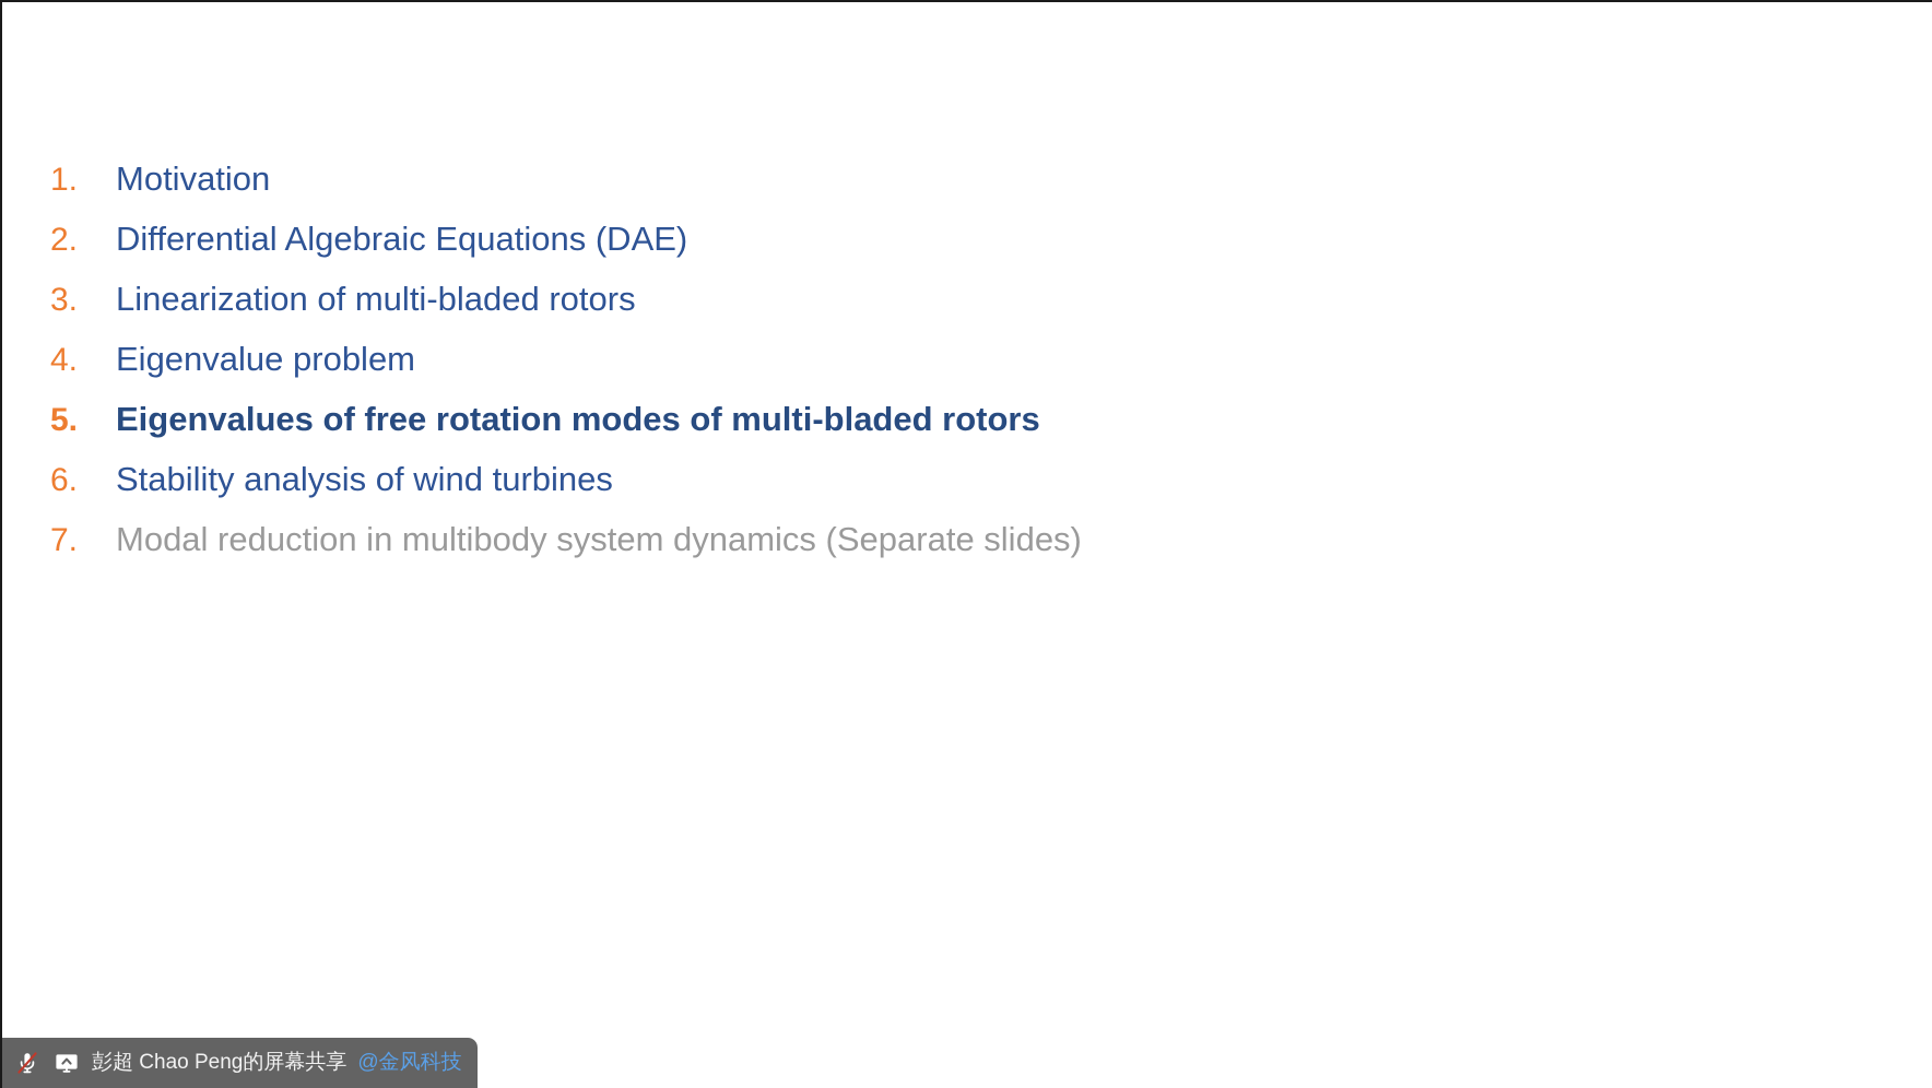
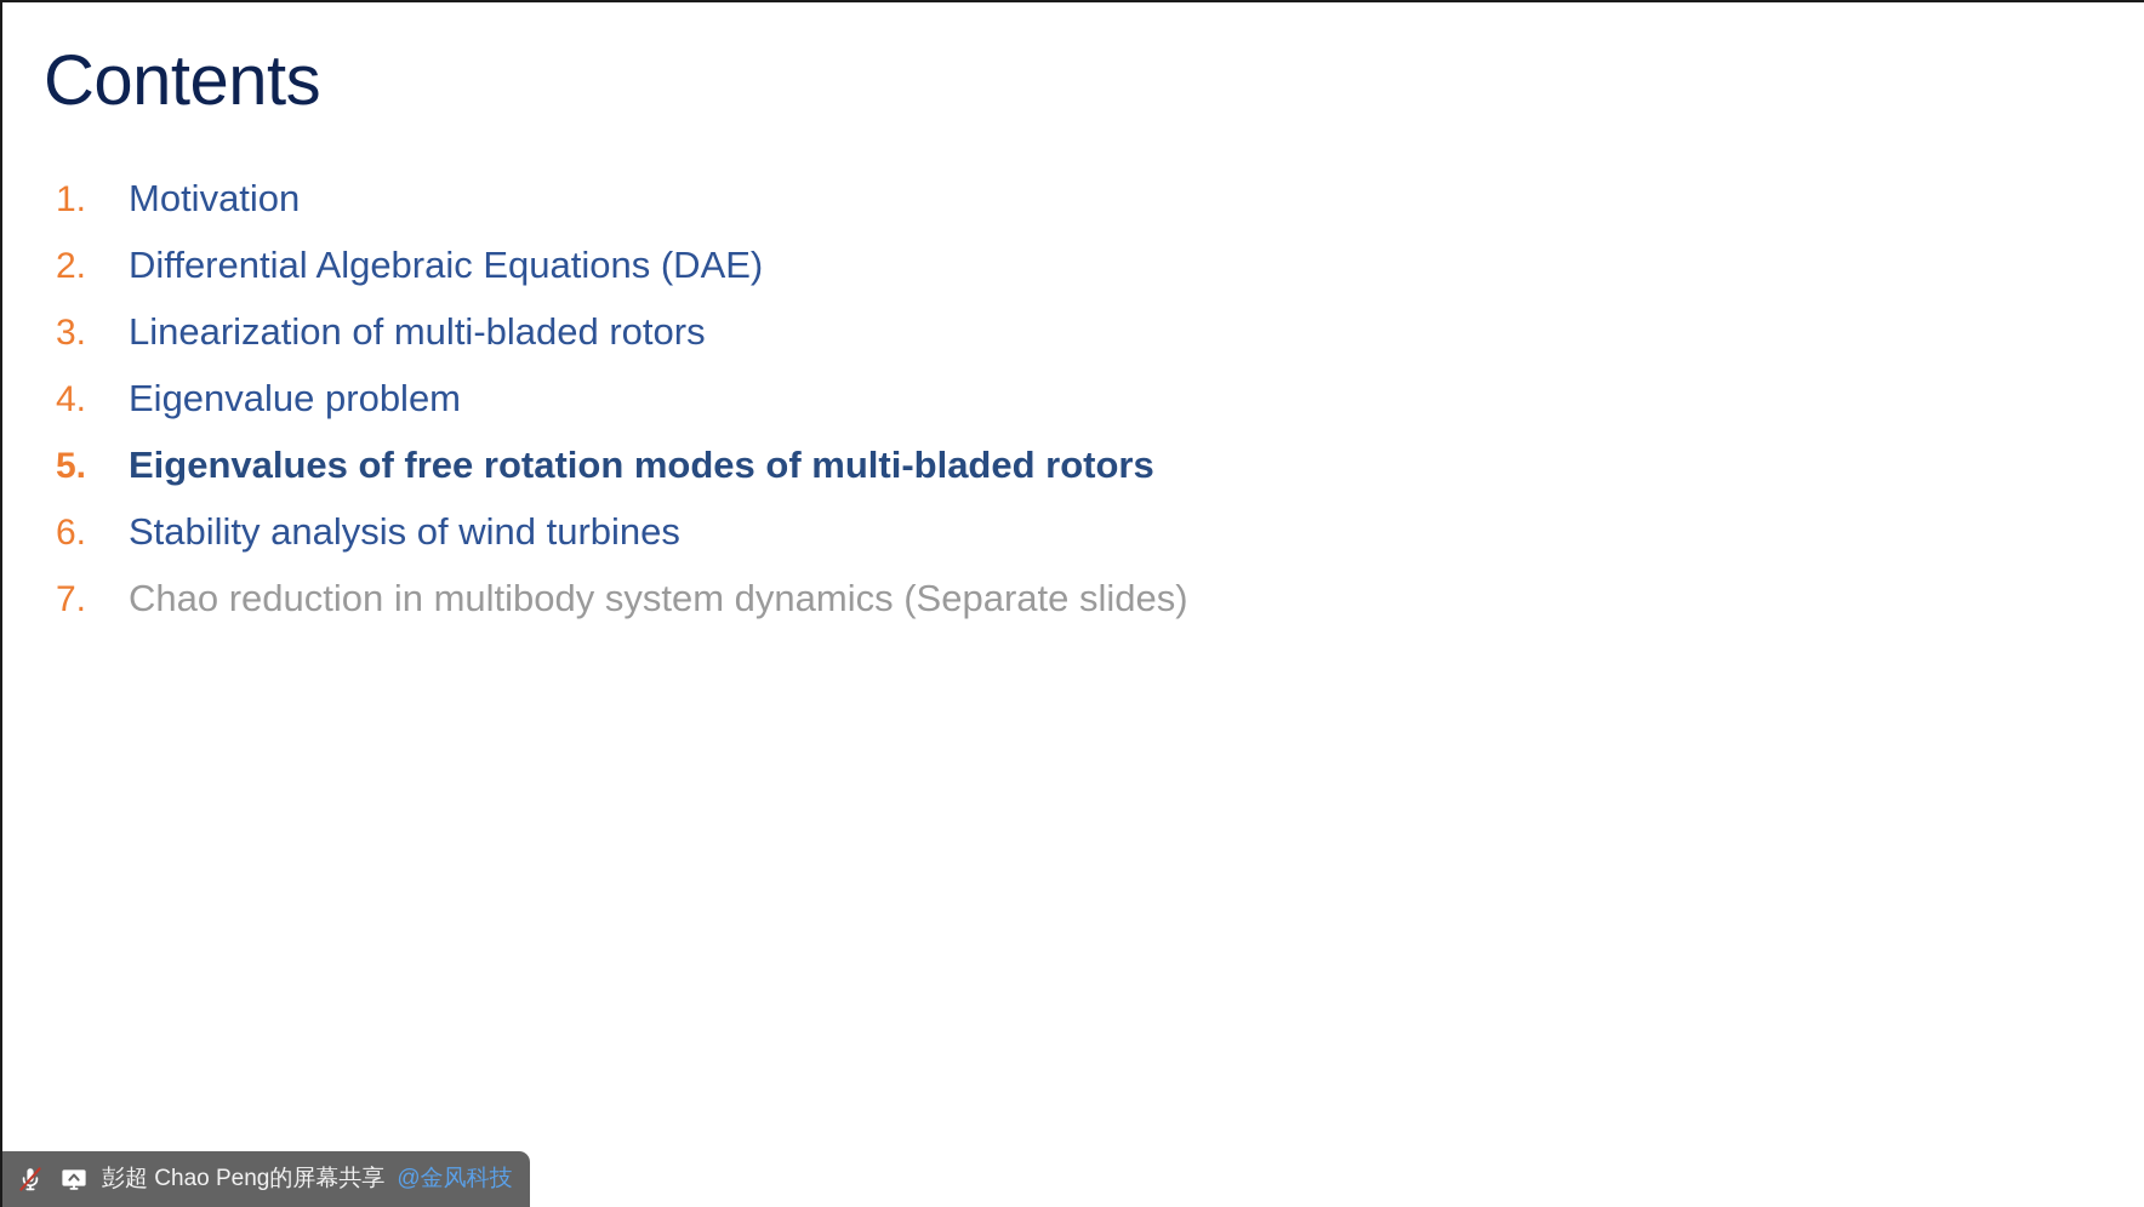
+ Contents
  1.
  Motivation
  2.
  Differential Algebraic Equations (DAE)
  3.
  Linearization of multi-bladed rotors
  4.
  Eigenvalue problem
  5.
  Eigenvalues of free rotation modes of multi-bladed rotors
  6.
  Stability analysis of wind turbines
  7.
- Modal reduction in multibody system dynamics (Separate slides)
+ Chao reduction in multibody system dynamics (Separate slides)
  彭超 Chao Peng的屏幕共享
  @金风科技
